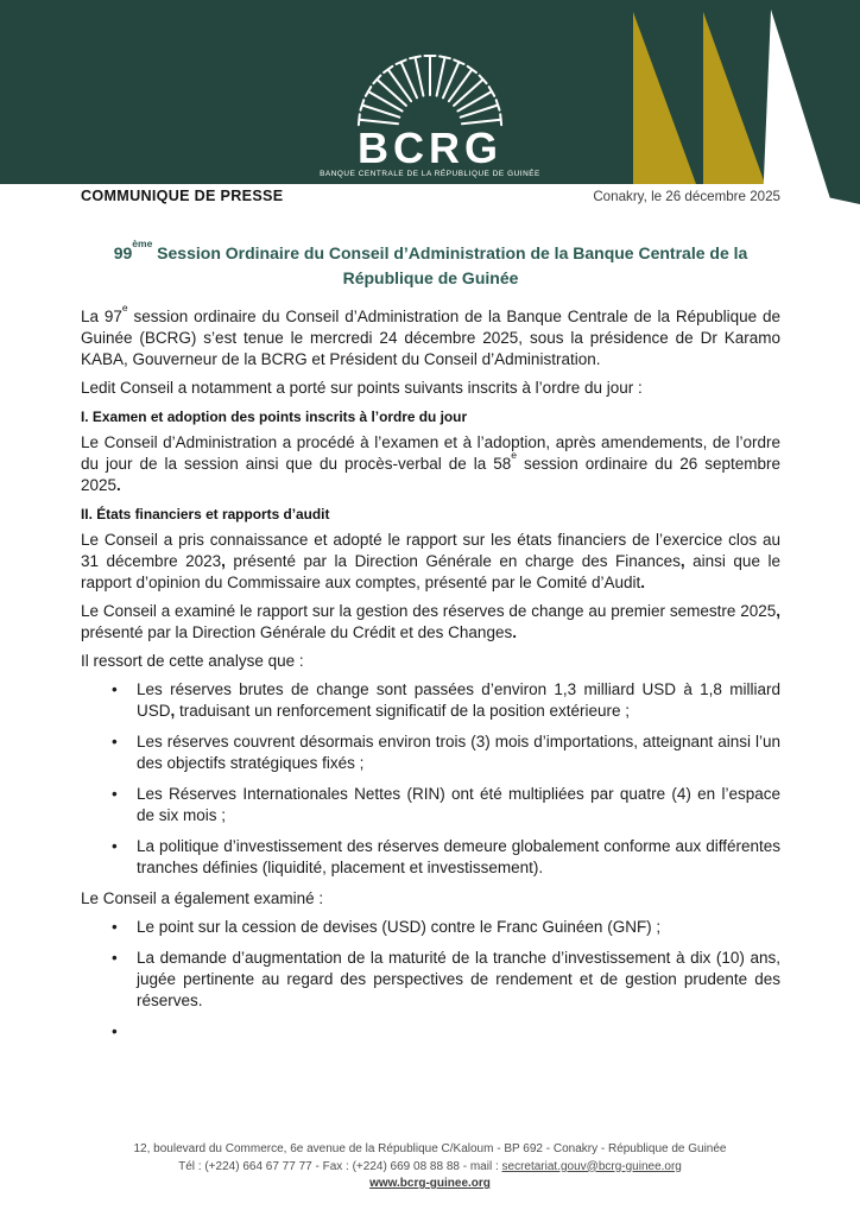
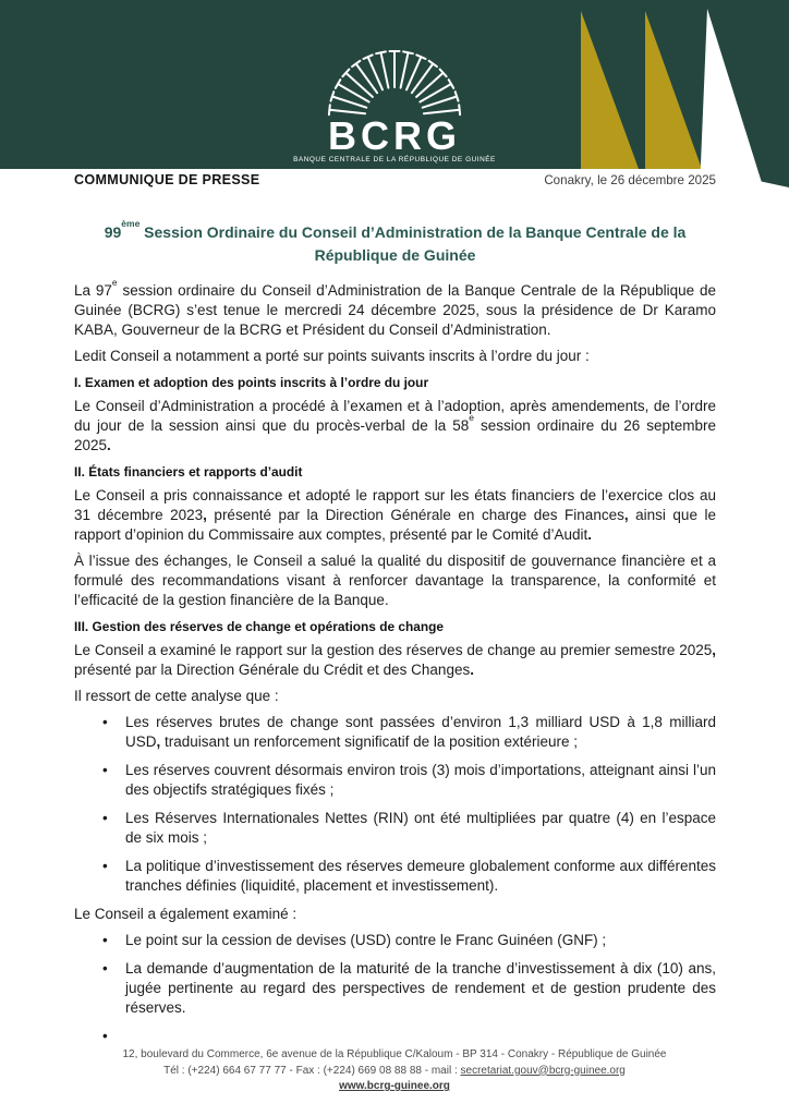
  BCRG
  COMMUNIQUE DE PRESSE
  Conakry, le 26 décembre 2025
  99ème Session Ordinaire du Conseil d’Administration de la Banque Centrale de la République de Guinée
  La 97e session ordinaire du Conseil d’Administration de la Banque Centrale de la République de Guinée (BCRG) s’est tenue le mercredi 24 décembre 2025, sous la présidence de Dr Karamo KABA, Gouverneur de la BCRG et Président du Conseil d’Administration.
  Ledit Conseil a notamment a porté sur points suivants inscrits à l’ordre du jour :
  I. Examen et adoption des points inscrits à l’ordre du jour
  Le Conseil d’Administration a procédé à l’examen et à l’adoption, après amendements, de l’ordre du jour de la session ainsi que du procès-verbal de la 58e session ordinaire du 26 septembre 2025.
  II. États financiers et rapports d’audit
  Le Conseil a pris connaissance et adopté le rapport sur les états financiers de l’exercice clos au 31 décembre 2023, présenté par la Direction Générale en charge des Finances, ainsi que le rapport d’opinion du Commissaire aux comptes, présenté par le Comité d’Audit.
+ À l’issue des échanges, le Conseil a salué la qualité du dispositif de gouvernance financière et a formulé des recommandations visant à renforcer davantage la transparence, la conformité et l’efficacité de la gestion financière de la Banque.
+ III. Gestion des réserves de change et opérations de change
  Le Conseil a examiné le rapport sur la gestion des réserves de change au premier semestre 2025, présenté par la Direction Générale du Crédit et des Changes.
  Il ressort de cette analyse que :
  Les réserves brutes de change sont passées d’environ 1,3 milliard USD à 1,8 milliard USD, traduisant un renforcement significatif de la position extérieure ;
  Les réserves couvrent désormais environ trois (3) mois d’importations, atteignant ainsi l’un des objectifs stratégiques fixés ;
  Les Réserves Internationales Nettes (RIN) ont été multipliées par quatre (4) en l’espace de six mois ;
  La politique d’investissement des réserves demeure globalement conforme aux différentes tranches définies (liquidité, placement et investissement).
  Le Conseil a également examiné :
  Le point sur la cession de devises (USD) contre le Franc Guinéen (GNF) ;
  La demande d’augmentation de la maturité de la tranche d’investissement à dix (10) ans, jugée pertinente au regard des perspectives de rendement et de gestion prudente des réserves.
- 12, boulevard du Commerce, 6e avenue de la République C/Kaloum - BP 692 - Conakry - République de Guinée
+ 12, boulevard du Commerce, 6e avenue de la République C/Kaloum - BP 314 - Conakry - République de Guinée
  Tél : (+224) 664 67 77 77 - Fax : (+224) 669 08 88 88 - mail : secretariat.gouv@bcrg-guinee.org
  www.bcrg-guinee.org
